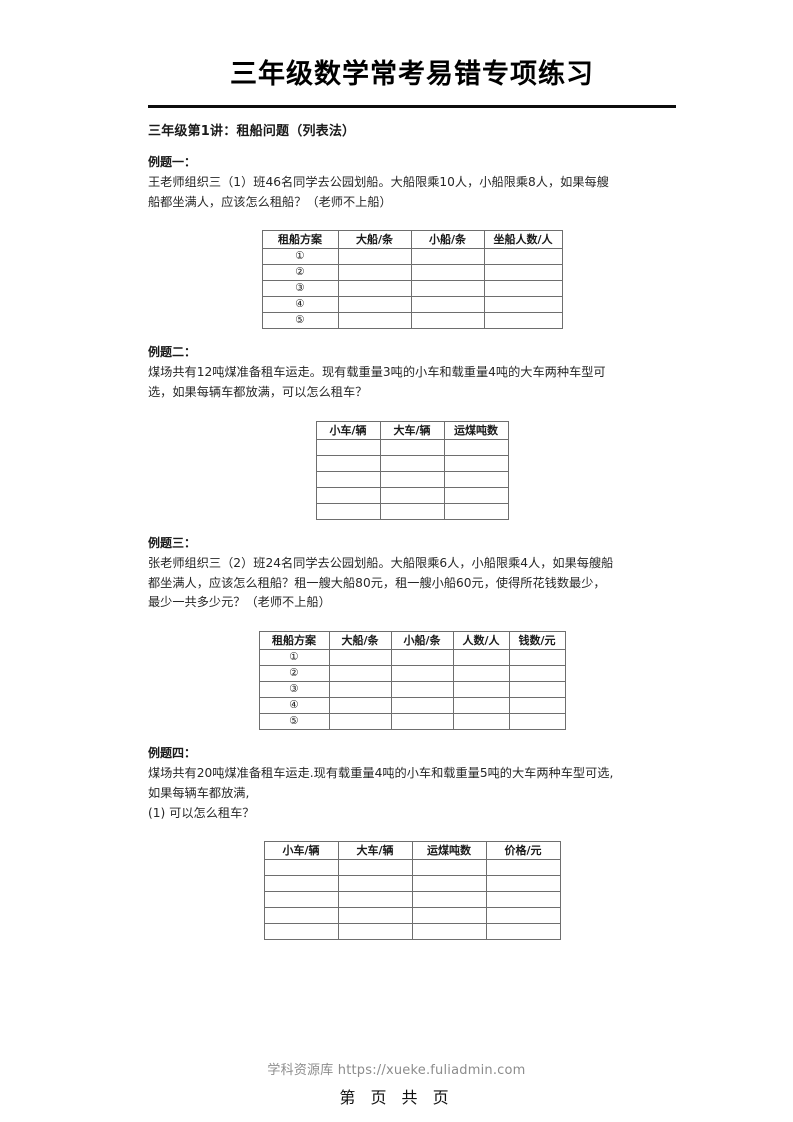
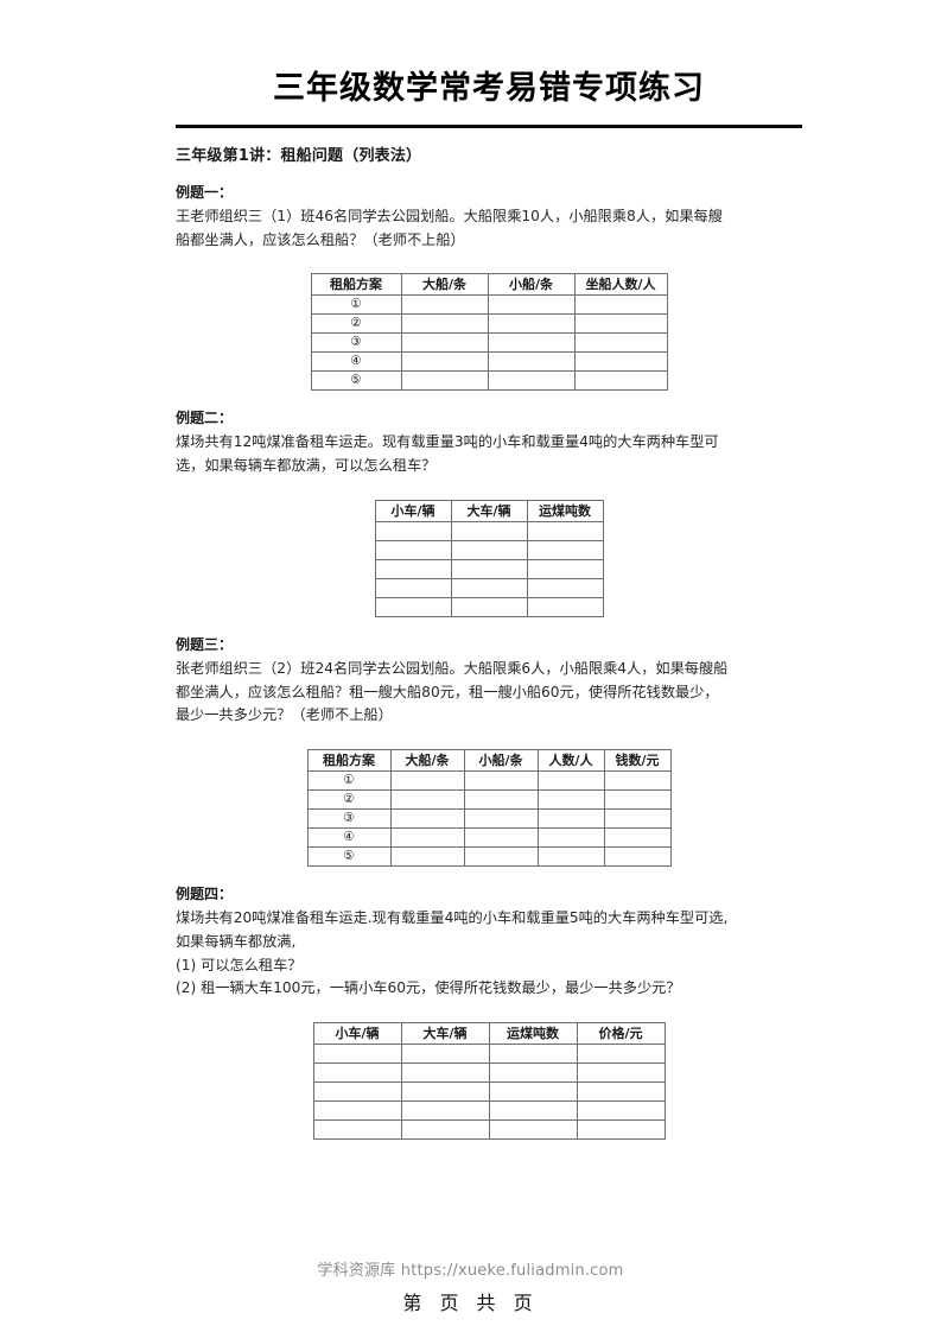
  三年级数学常考易错专项练习
  三年级第1讲：租船问题（列表法）
  例题一：
  王老师组织三（1）班46名同学去公园划船。大船限乘10人，小船限乘8人，如果每艘
  船都坐满人，应该怎么租船？（老师不上船）
  租船方案	大船/条	小船/条	坐船人数/人
  ①
  ②
  ③
  ④
  ⑤
  例题二：
  煤场共有12吨煤准备租车运走。现有载重量3吨的小车和载重量4吨的大车两种车型可
  选，如果每辆车都放满，可以怎么租车？
  小车/辆	大车/辆	运煤吨数
  例题三：
  张老师组织三（2）班24名同学去公园划船。大船限乘6人，小船限乘4人，如果每艘船
  都坐满人，应该怎么租船？租一艘大船80元，租一艘小船60元，使得所花钱数最少，
  最少一共多少元？（老师不上船）
  租船方案	大船/条	小船/条	人数/人	钱数/元
  ①
  ②
  ③
  ④
  ⑤
  例题四：
  煤场共有20吨煤准备租车运走.现有载重量4吨的小车和载重量5吨的大车两种车型可选,
  如果每辆车都放满,
  (1) 可以怎么租车？
+ (2) 租一辆大车100元，一辆小车60元，使得所花钱数最少，最少一共多少元？
  小车/辆	大车/辆	运煤吨数	价格/元
  学科资源库 https://xueke.fuliadmin.com
  第 页 共 页
